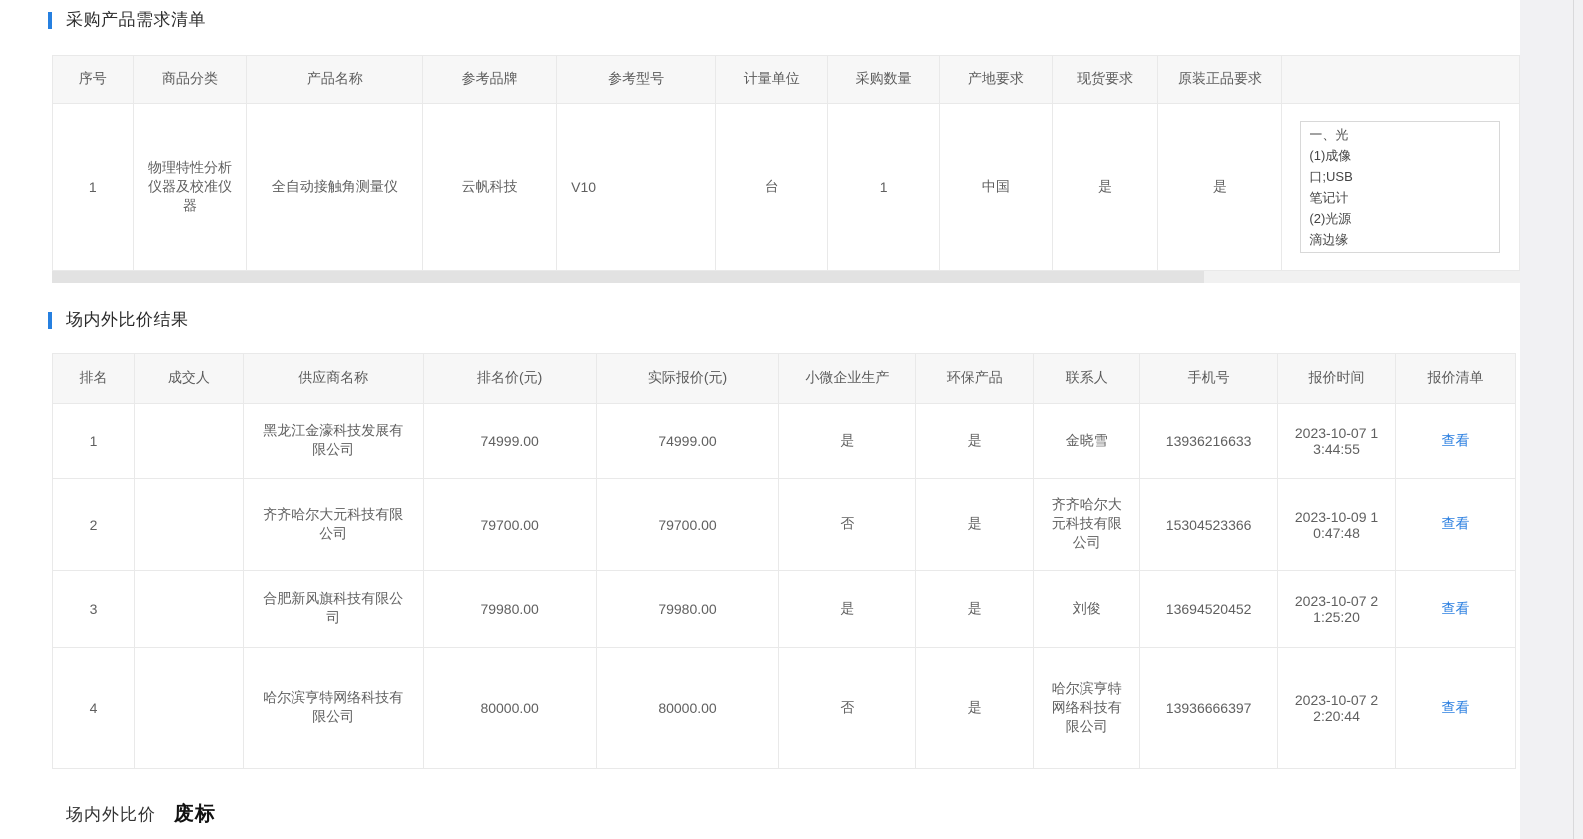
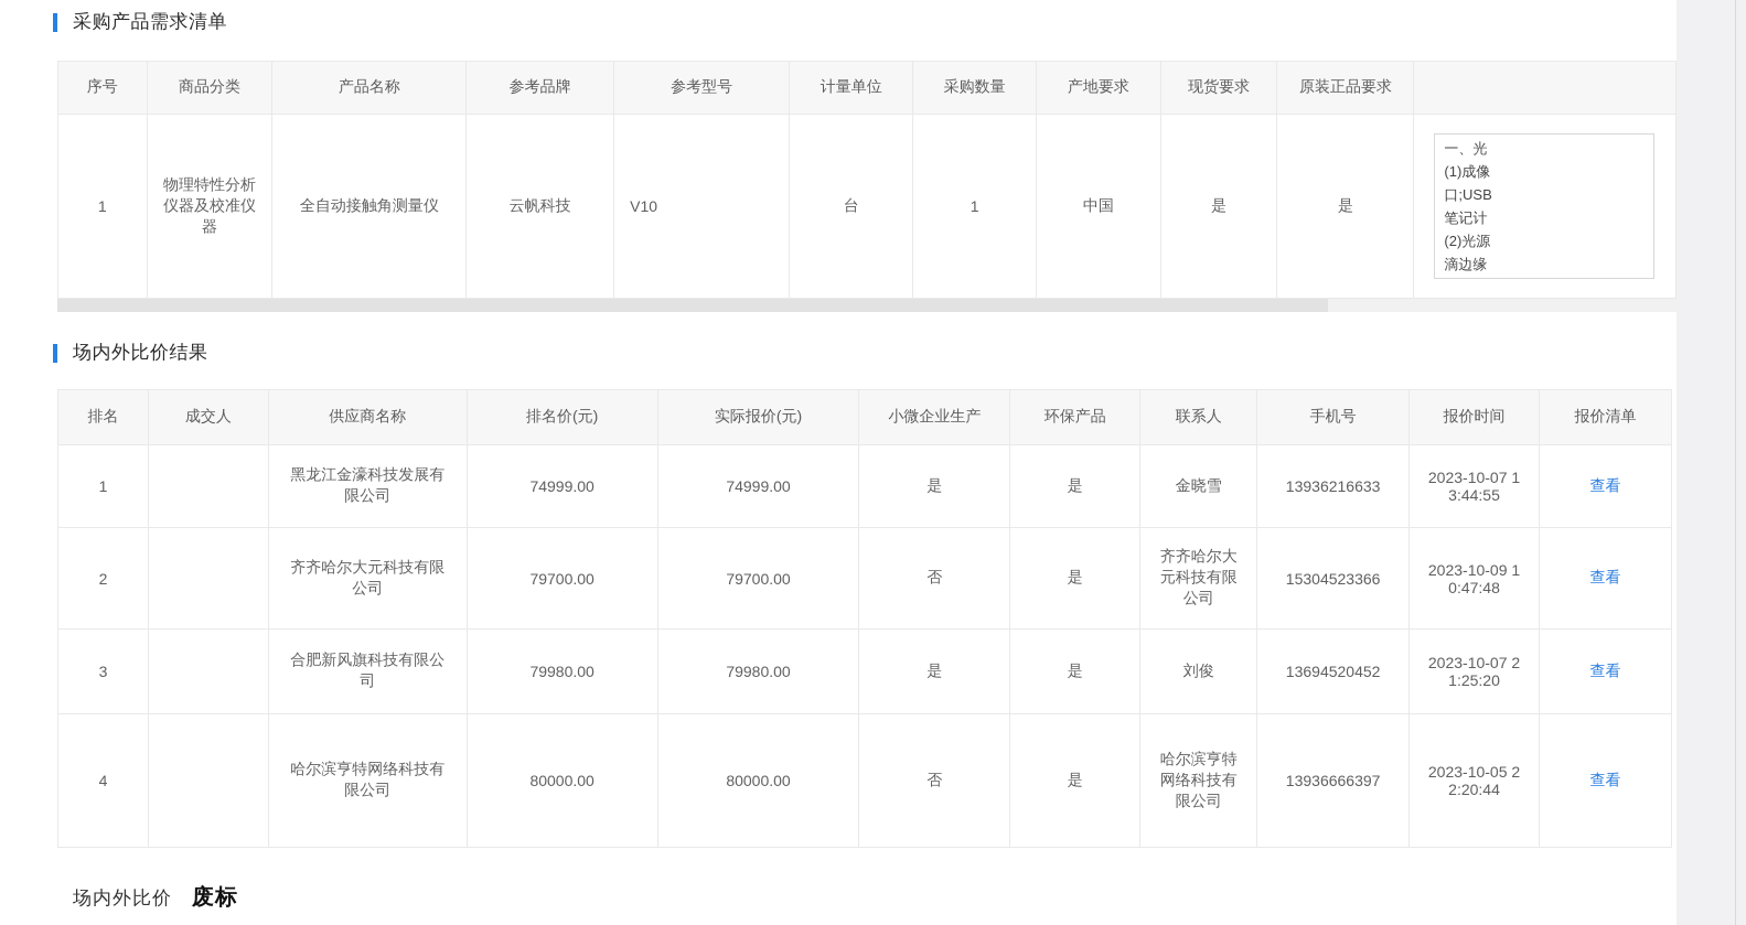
  采购产品需求清单
  序号	商品分类	产品名称	参考品牌	参考型号	计量单位	采购数量	产地要求	现货要求	原装正品要求
  1	物理特性分析仪器及校准仪器	全自动接触角测量仪	云帆科技	V10	台	1	中国	是	是	一、光 (1)成像 口;USB 笔记计 (2)光源 滴边缘
  场内外比价结果
  排名	成交人	供应商名称	排名价(元)	实际报价(元)	小微企业生产	环保产品	联系人	手机号	报价时间	报价清单
  1		黑龙江金濠科技发展有限公司	74999.00	74999.00	是	是	金晓雪	13936216633	2023-10-07 13:44:55	查看
  2		齐齐哈尔大元科技有限公司	79700.00	79700.00	否	是	齐齐哈尔大元科技有限公司	15304523366	2023-10-09 10:47:48	查看
  3		合肥新风旗科技有限公司	79980.00	79980.00	是	是	刘俊	13694520452	2023-10-07 21:25:20	查看
- 4		哈尔滨亨特网络科技有限公司	80000.00	80000.00	否	是	哈尔滨亨特网络科技有限公司	13936666397	2023-10-07 22:20:44	查看
+ 4		哈尔滨亨特网络科技有限公司	80000.00	80000.00	否	是	哈尔滨亨特网络科技有限公司	13936666397	2023-10-05 22:20:44	查看
  场内外比价
  废标
